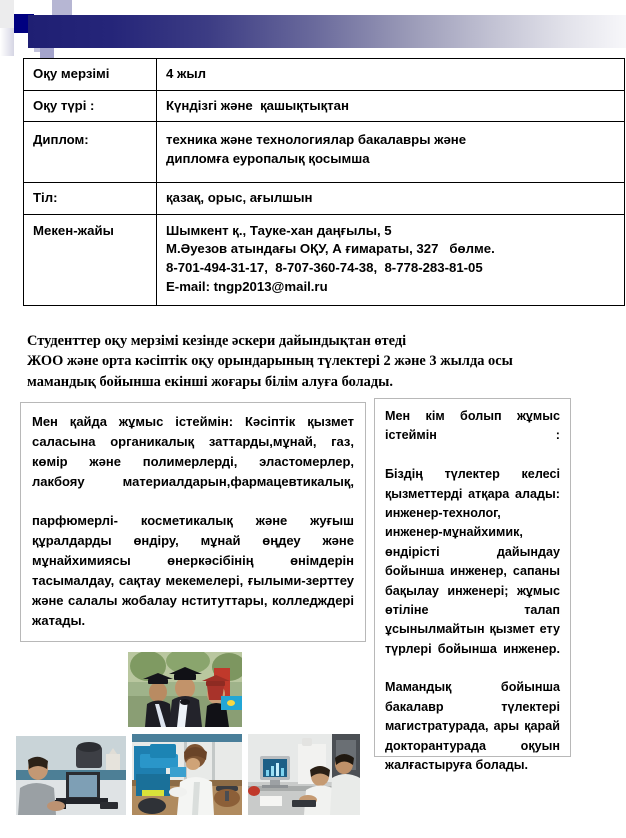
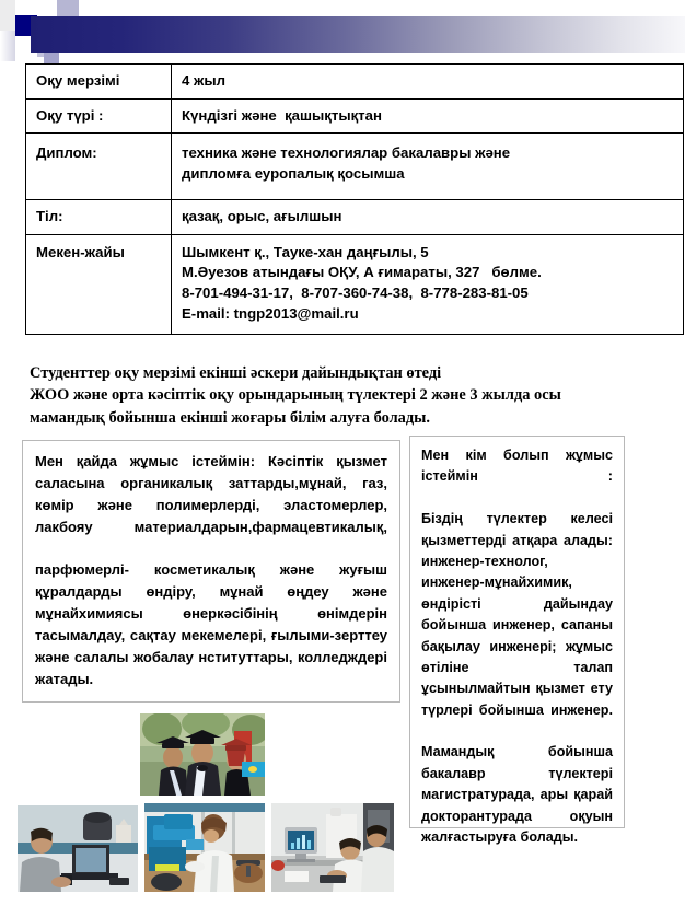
  Оқу мерзімі	4 жыл
  Оқу түрі :	Күндізгі және қашықтықтан
  Диплом:	техника және технологиялар бакалавры және дипломға еуропалық қосымша
  Тіл:	қазақ, орыс, ағылшын
  Мекен-жайы	Шымкент қ., Тауке-хан даңғылы, 5 М.Әуезов атындағы ОҚУ, А ғимараты, 327 бөлме. 8-701-494-31-17, 8-707-360-74-38, 8-778-283-81-05 E-mail: tngp2013@mail.ru
- Студенттер оқу мерзімі кезінде әскери дайындықтан өтеді
+ Студенттер оқу мерзімі екінші әскери дайындықтан өтеді
  ЖОО және орта кәсіптік оқу орындарының түлектері 2 және 3 жылда осы
  мамандық бойынша екінші жоғары білім алуға болады.
  Мен қайда жұмыс істеймін: Кәсіптік қызмет саласына органикалық заттарды,мұнай, газ, көмір және полимерлерді, эластомерлер, лакбояу материалдарын,фармацевтикалық,
  парфюмерлі- косметикалық және жуғыш құралдарды өндіру, мұнай өңдеу және мұнайхимиясы өнеркәсібінің өнімдерін тасымалдау, сақтау мекемелері, ғылыми-зерттеу және салалы жобалау нституттары, колледждері жатады.
  Мен кім болып жұмыс істеймін :
  Біздің түлектер келесі қызметтерді атқара алады: инженер-технолог, инженер-мұнайхимик, өндірісті дайындау бойынша инженер, сапаны бақылау инженері; жұмыс өтіліне талап ұсынылмайтын қызмет ету түрлері бойынша инженер.
  Мамандық бойынша бакалавр түлектері магистратурада, ары қарай докторантурада оқуын жалғастыруға болады.
